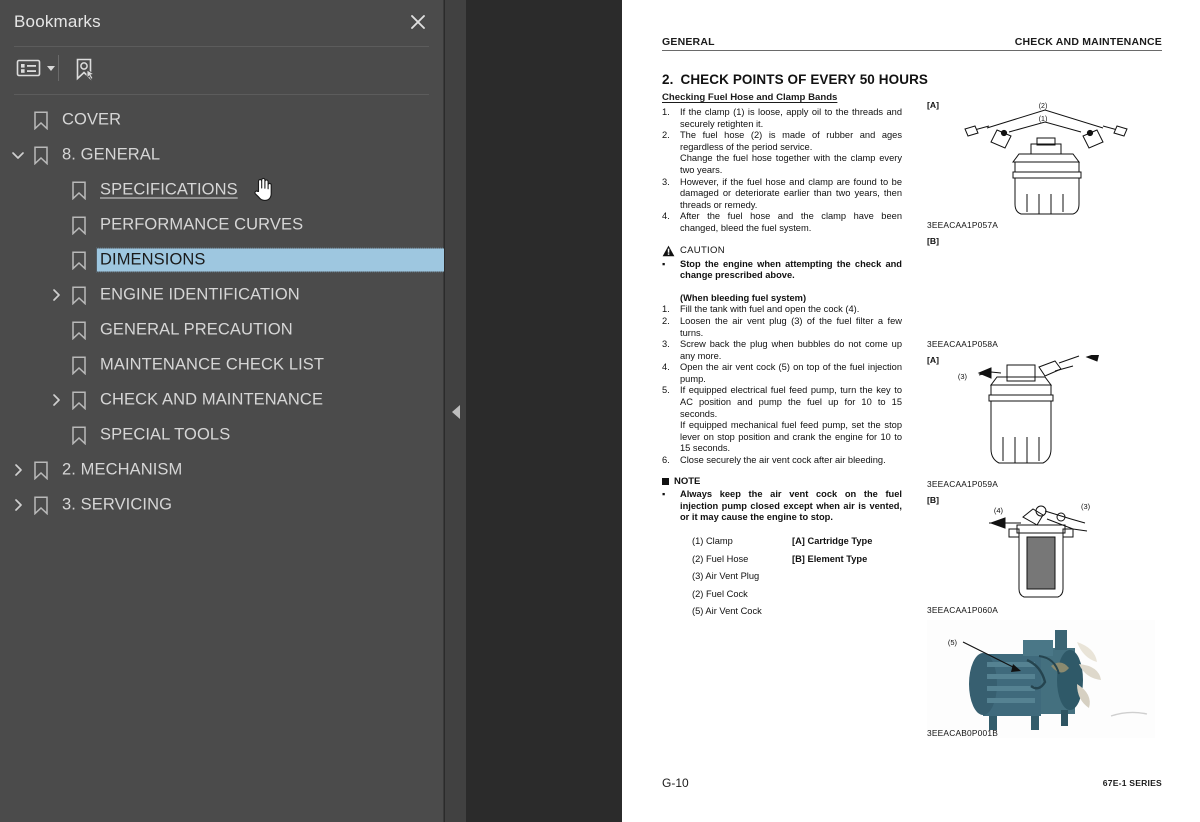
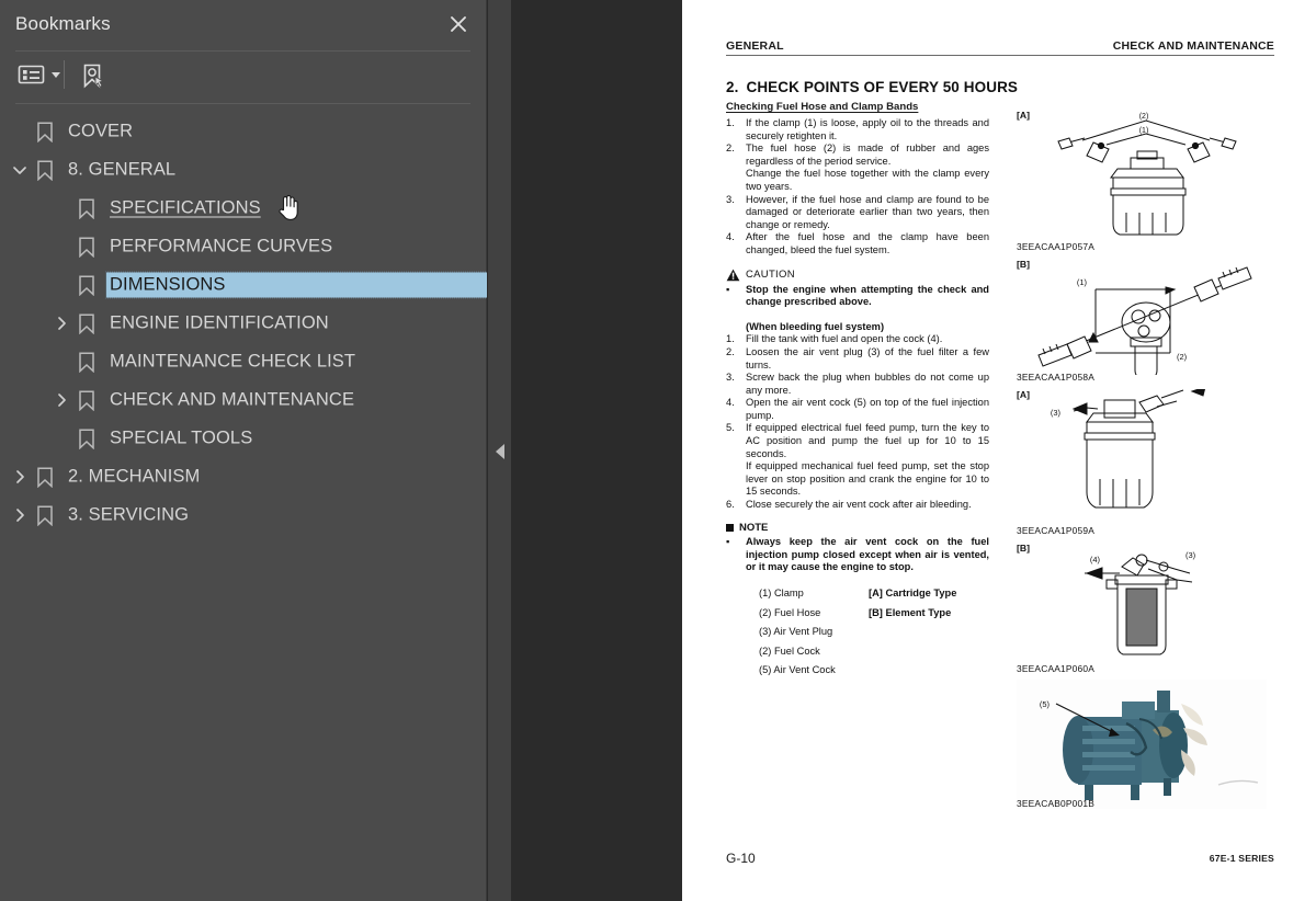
  Bookmarks
  COVER
  8. GENERAL
  SPECIFICATIONS
  PERFORMANCE CURVES
  DIMENSIONS
  ENGINE IDENTIFICATION
- GENERAL PRECAUTION
  MAINTENANCE CHECK LIST
  CHECK AND MAINTENANCE
  SPECIAL TOOLS
  2. MECHANISM
  3. SERVICING
  GENERAL
  CHECK AND MAINTENANCE
  2. CHECK POINTS OF EVERY 50 HOURS
  Checking Fuel Hose and Clamp Bands
  1.
  If the clamp (1) is loose, apply oil to the threads and securely retighten it.
  2.
  The fuel hose (2) is made of rubber and ages regardless of the period service.
  Change the fuel hose together with the clamp every two years.
  3.
- However, if the fuel hose and clamp are found to be damaged or deteriorate earlier than two years, then threads or remedy.
+ However, if the fuel hose and clamp are found to be damaged or deteriorate earlier than two years, then change or remedy.
  4.
  After the fuel hose and the clamp have been changed, bleed the fuel system.
  CAUTION
  ▪
  Stop the engine when attempting the check and change prescribed above.
  (When bleeding fuel system)
  1.
  Fill the tank with fuel and open the cock (4).
  2.
  Loosen the air vent plug (3) of the fuel filter a few turns.
  3.
  Screw back the plug when bubbles do not come up any more.
  4.
  Open the air vent cock (5) on top of the fuel injection pump.
  5.
  If equipped electrical fuel feed pump, turn the key to AC position and pump the fuel up for 10 to 15 seconds.
  If equipped mechanical fuel feed pump, set the stop lever on stop position and crank the engine for 10 to 15 seconds.
  6.
  Close securely the air vent cock after air bleeding.
  NOTE
  ▪
  Always keep the air vent cock on the fuel injection pump closed except when air is vented, or it may cause the engine to stop.
  (1) Clamp
  [A] Cartridge Type
  (2) Fuel Hose
  [B] Element Type
  (3) Air Vent Plug
  (2) Fuel Cock
  (5) Air Vent Cock
  [A]
  3EEACAA1P057A
  [B]
+ (1)
+ (2)
  3EEACAA1P058A
  [A]
  (3)
  3EEACAA1P059A
  [B]
  (4)
  (3)
  3EEACAA1P060A
  (5)
  3EEACAB0P001B
  G-10
  67E-1 SERIES
